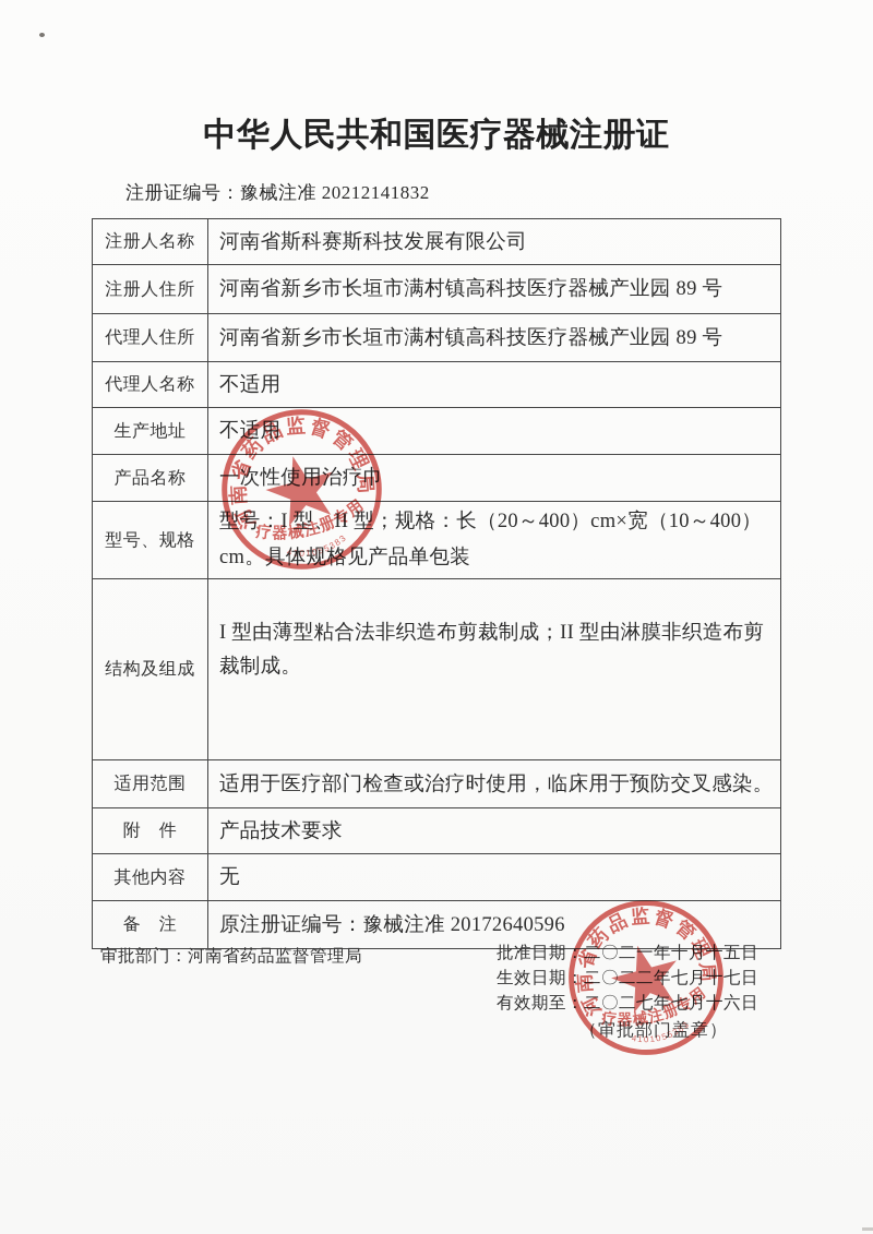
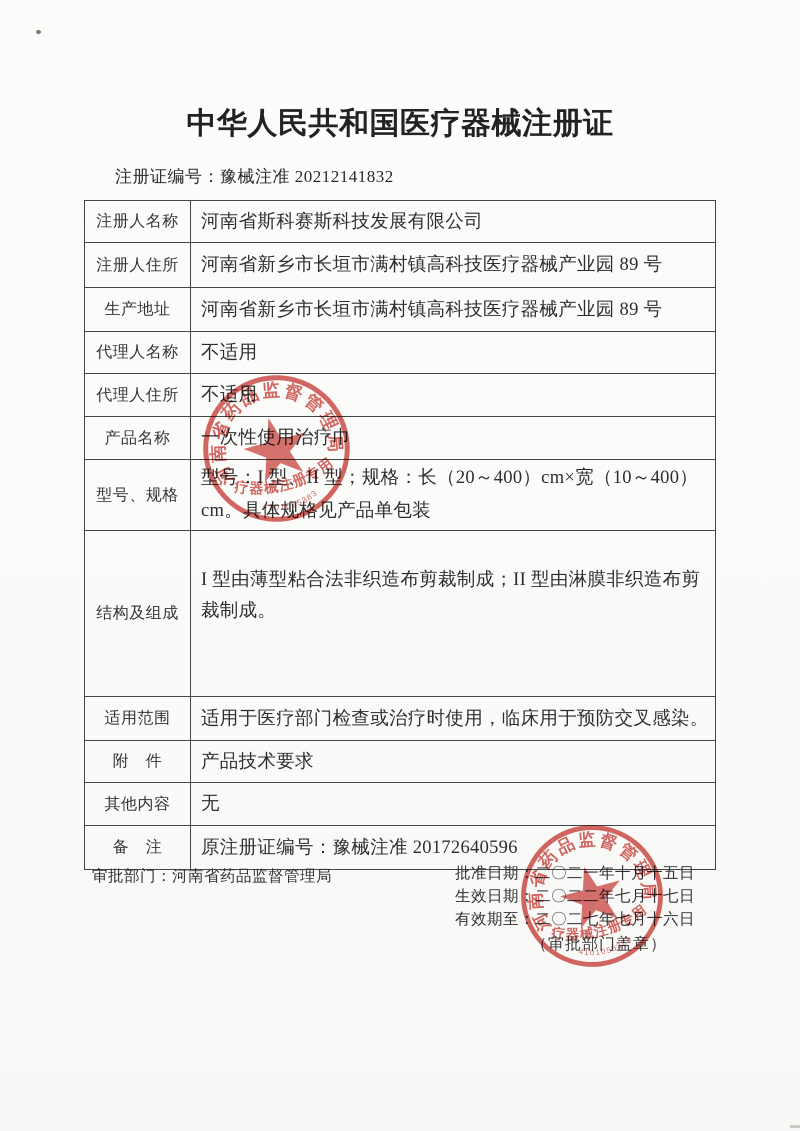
  中华人民共和国医疗器械注册证
  注册证编号：豫械注准 20212141832
  注册人名称	河南省斯科赛斯科技发展有限公司
  注册人住所	河南省新乡市长垣市满村镇高科技医疗器械产业园 89 号
- 代理人住所	河南省新乡市长垣市满村镇高科技医疗器械产业园 89 号
+ 生产地址	河南省新乡市长垣市满村镇高科技医疗器械产业园 89 号
  代理人名称	不适用
- 生产地址	不适用
+ 代理人住所	不适用
  产品名称	一次性使用治疗巾
  型号、规格	型号：I 型、II 型；规格：长（20～400）cm×宽（10～400）cm。具体规格见产品单包装
  结构及组成	I 型由薄型粘合法非织造布剪裁制成；II 型由淋膜非织造布剪裁制成。
  适用范围	适用于医疗部门检查或治疗时使用，临床用于预防交叉感染。
  附 件	产品技术要求
  其他内容	无
  备 注	原注册证编号：豫械注准 20172640596
  审批部门：河南省药品监督管理局
  批准日期：二〇二一年十月十五日
  生效日期：二〇二二年七月十七日
  有效期至：二〇二七年七月十六日
  （审批部门盖章）
